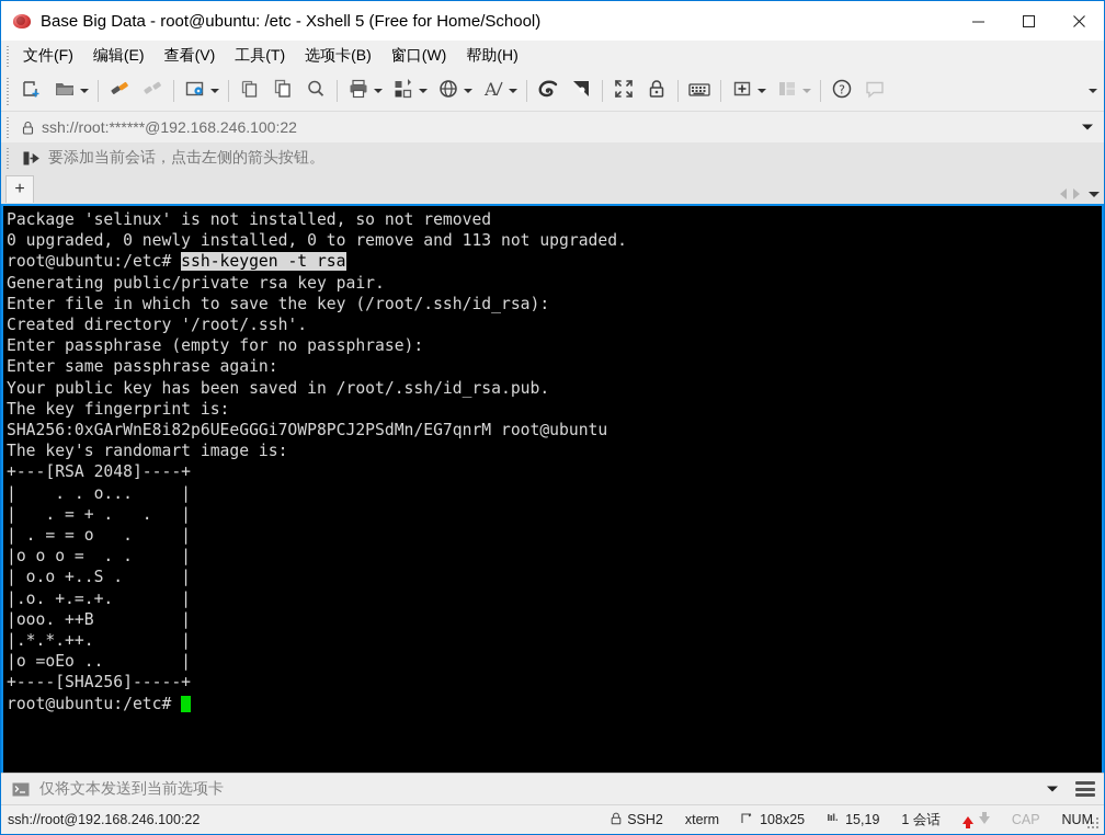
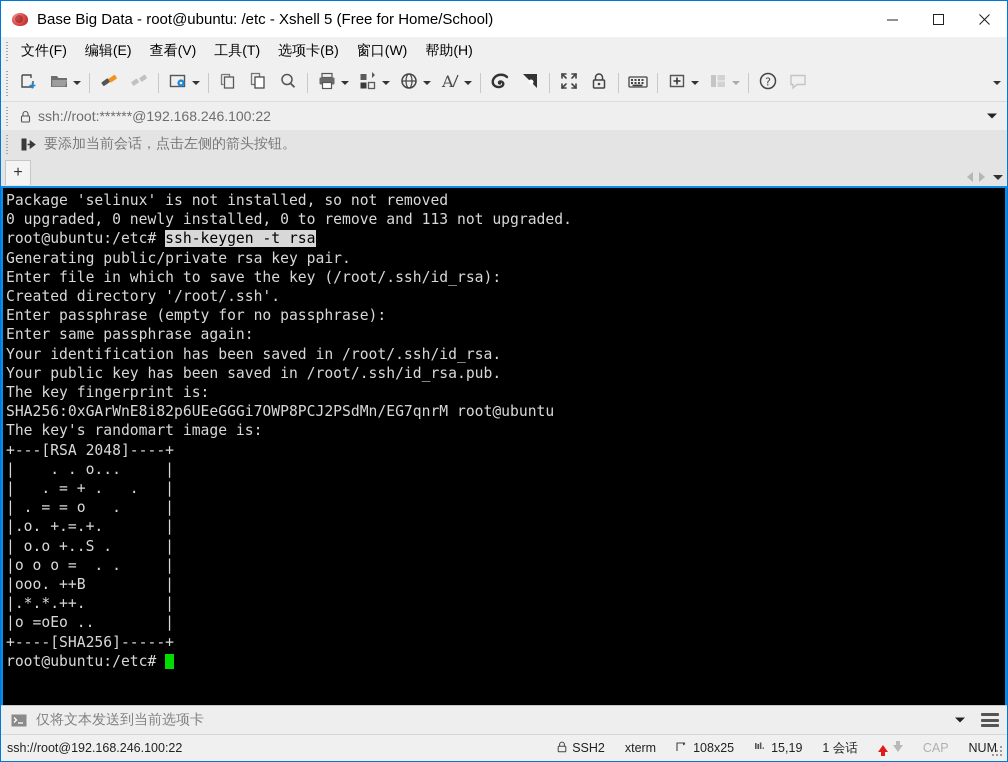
  Base Big Data - root@ubuntu: /etc - Xshell 5 (Free for Home/School)
  文件(F)
  编辑(E)
  查看(V)
  工具(T)
  选项卡(B)
  窗口(W)
  帮助(H)
  A
  ?
  ssh://root:******@192.168.246.100:22
  要添加当前会话，点击左侧的箭头按钮。
  +
  Package 'selinux' is not installed, so not removed
  0 upgraded, 0 newly installed, 0 to remove and 113 not upgraded.
  root@ubuntu:/etc# ssh-keygen -t rsa
  Generating public/private rsa key pair.
  Enter file in which to save the key (/root/.ssh/id_rsa):
  Created directory '/root/.ssh'.
  Enter passphrase (empty for no passphrase):
  Enter same passphrase again:
+ Your identification has been saved in /root/.ssh/id_rsa.
  Your public key has been saved in /root/.ssh/id_rsa.pub.
  The key fingerprint is:
  SHA256:0xGArWnE8i82p6UEeGGGi7OWP8PCJ2PSdMn/EG7qnrM root@ubuntu
  The key's randomart image is:
  +---[RSA 2048]----+
  | . . o... |
  | . = + . . |
  | . = = o . |
- |o o o = . . |
+ |.o. +.=.+. |
  | o.o +..S . |
- |.o. +.=.+. |
+ |o o o = . . |
  |ooo. ++B |
  |.*.*.++. |
  |o =oEo .. |
  +----[SHA256]-----+
  root@ubuntu:/etc#
  仅将文本发送到当前选项卡
  ssh://root@192.168.246.100:22
  SSH2
  xterm
  108x25
  15,19
  1 会话
  CAP
  NUM
